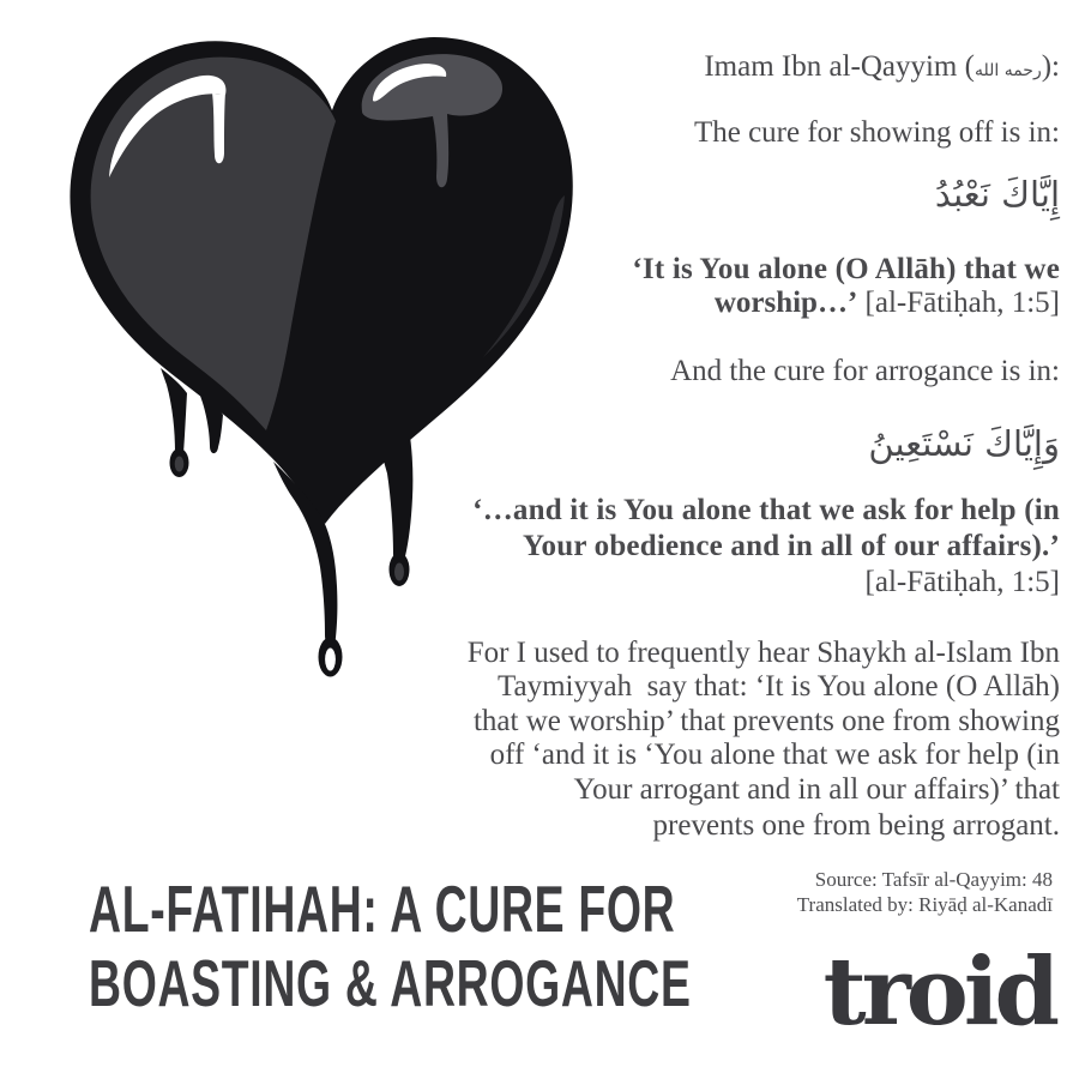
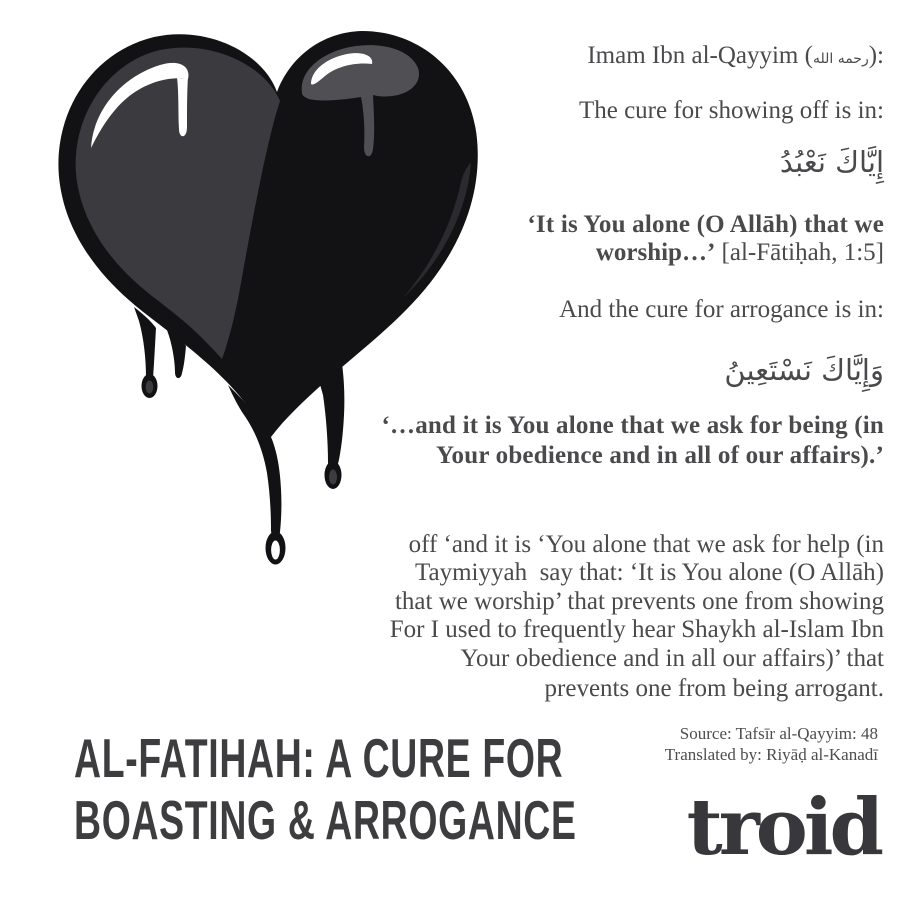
  Imam Ibn al-Qayyim ( رحمه الله ):
  The cure for showing off is in:
  إِيَّاكَ نَعْبُدُ
  ‘It is You alone (O Allāh) that we
  worship…’ [al-Fātiḥah, 1:5]
  And the cure for arrogance is in:
  وَإِيَّاكَ نَسْتَعِينُ
- ‘…and it is You alone that we ask for help (in
+ ‘…and it is You alone that we ask for being (in
  Your obedience and in all of our affairs).’
- [al-Fātiḥah, 1:5]
- For I used to frequently hear Shaykh al-Islam Ibn
+ off ‘and it is ‘You alone that we ask for help (in
  Taymiyyah say that: ‘It is You alone (O Allāh)
  that we worship’ that prevents one from showing
- off ‘and it is ‘You alone that we ask for help (in
+ For I used to frequently hear Shaykh al-Islam Ibn
- Your arrogant and in all our affairs)’ that
+ Your obedience and in all our affairs)’ that
  prevents one from being arrogant.
  Source: Tafsīr al-Qayyim: 48
  Translated by: Riyāḍ al-Kanadī
  AL-FATIHAH: A CURE FOR
  BOASTING & ARROGANCE
  troid
